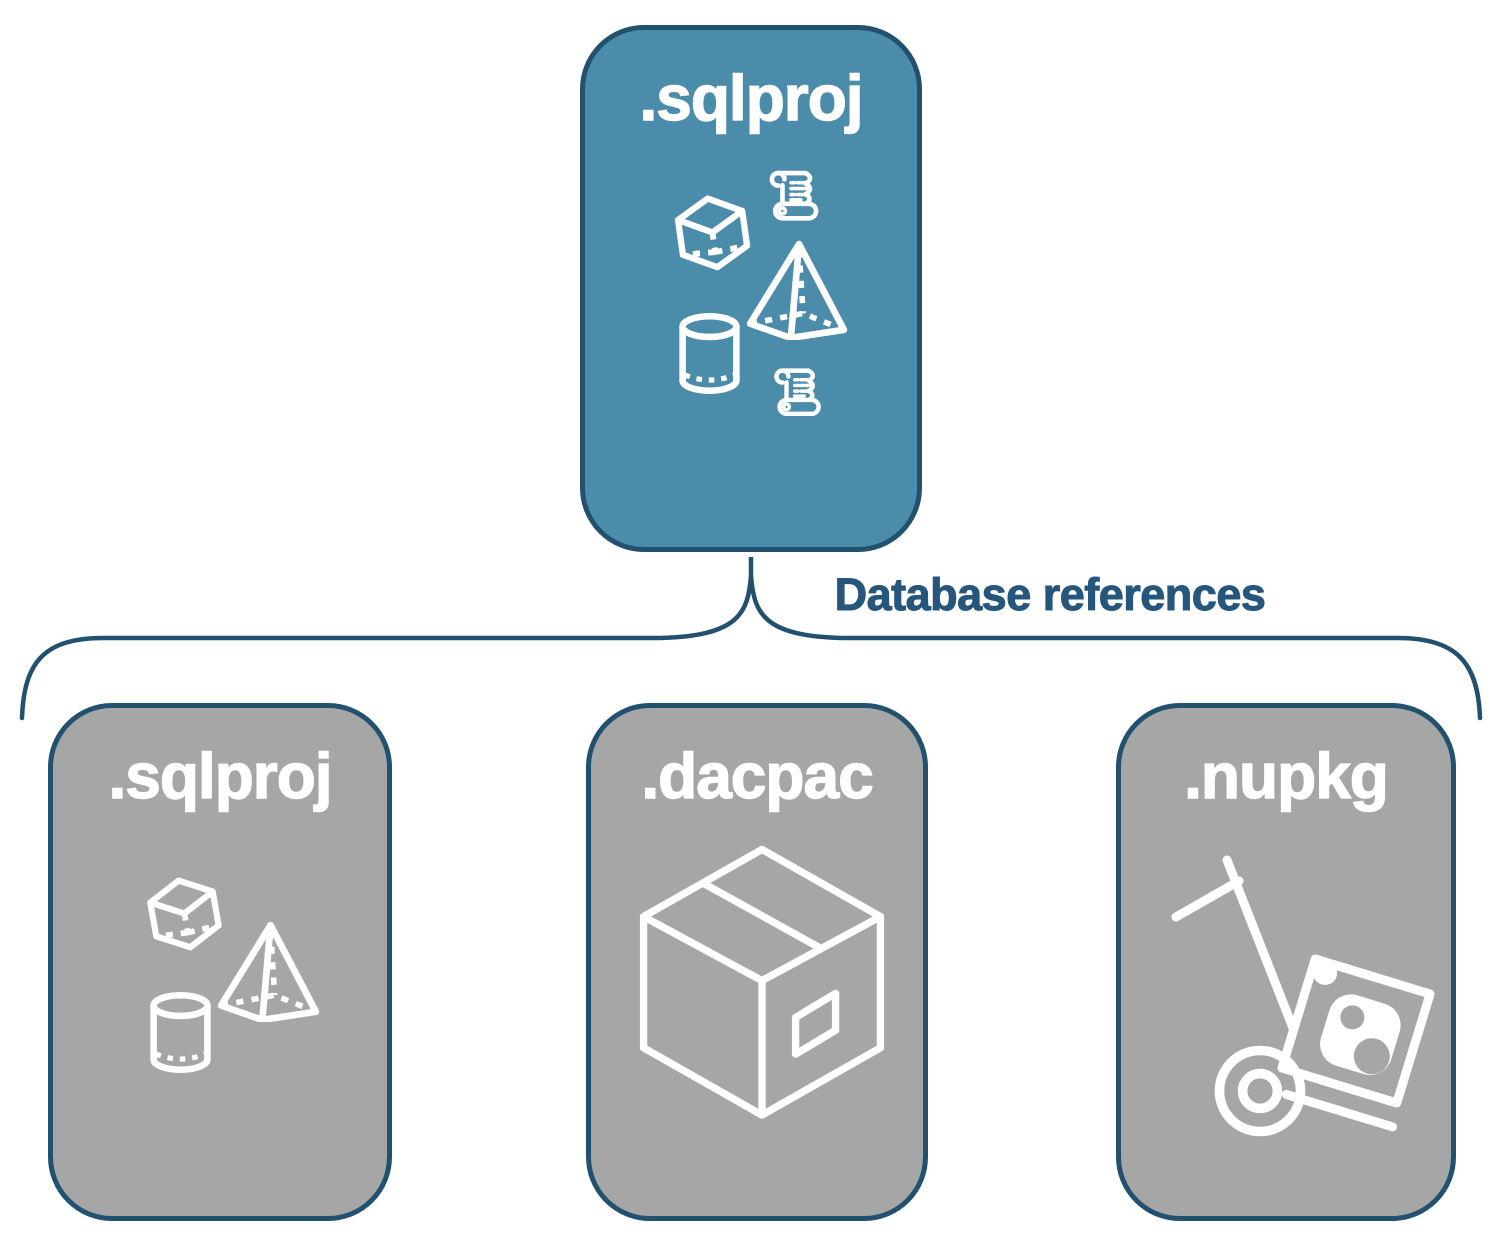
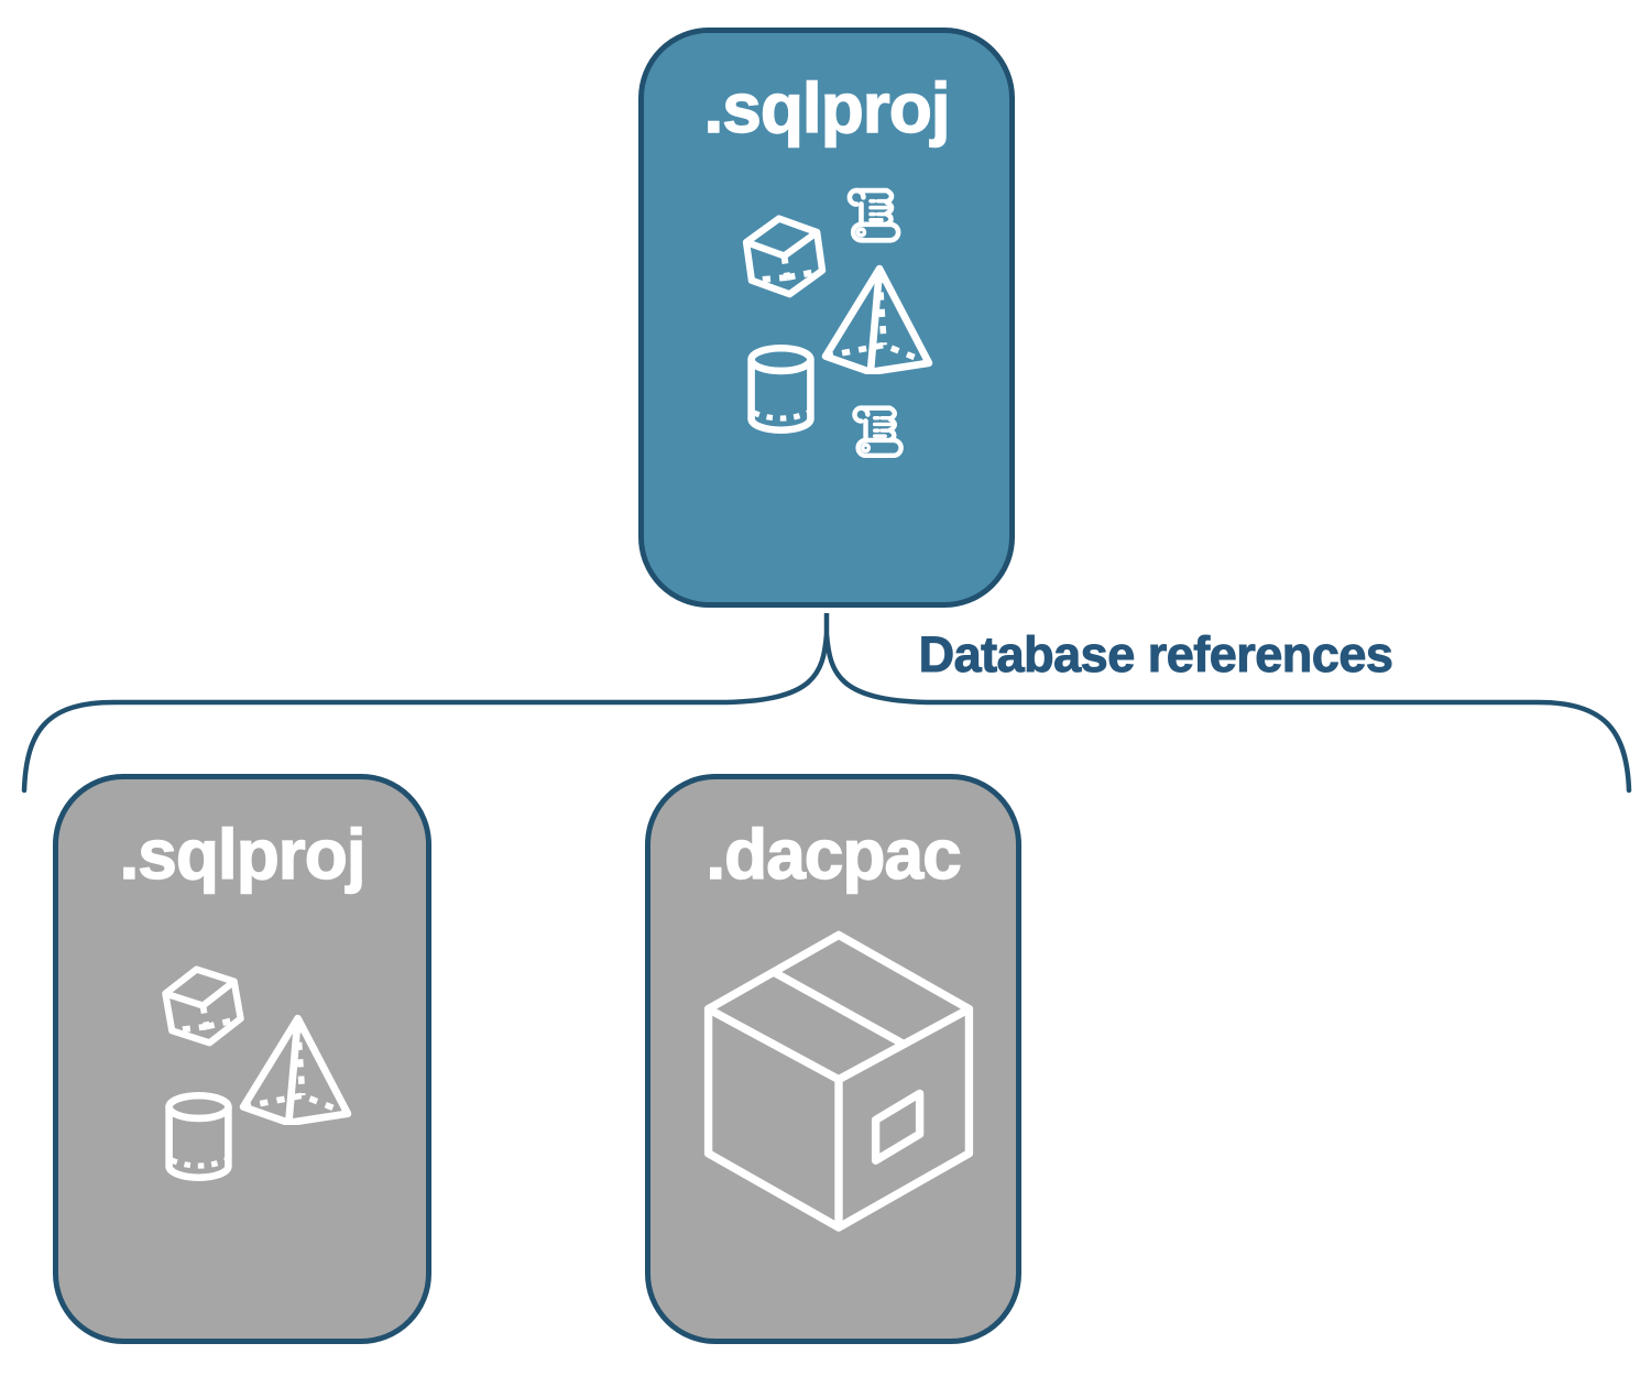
  .sqlproj
  Database references
  .sqlproj
  .dacpac
- .nupkg
